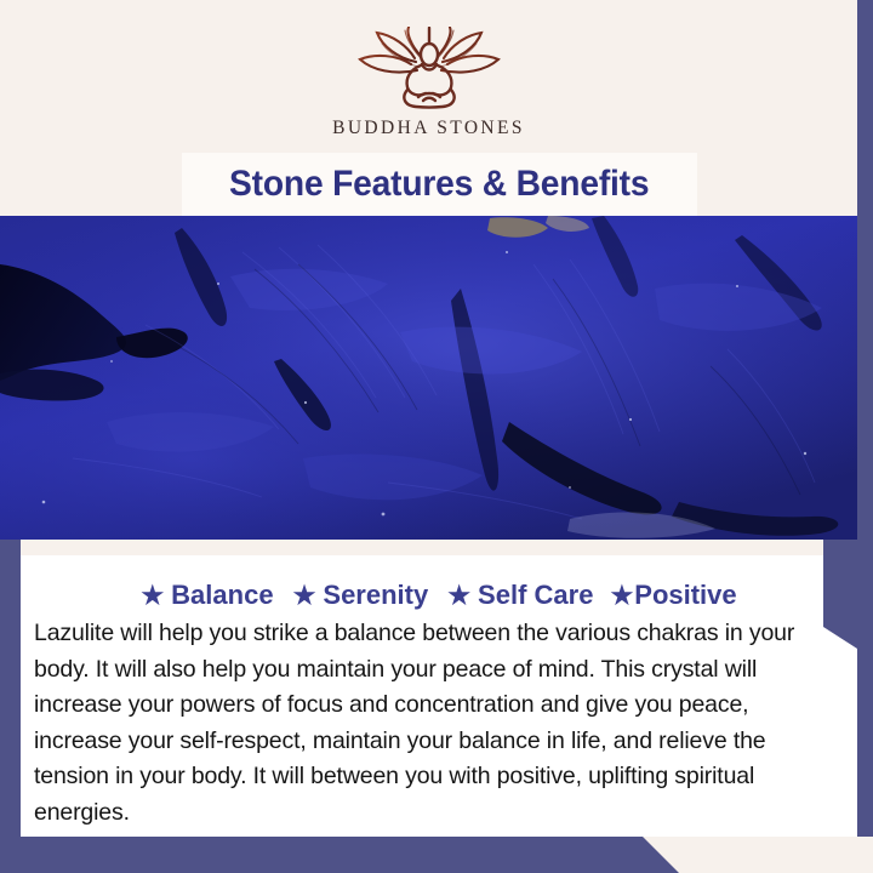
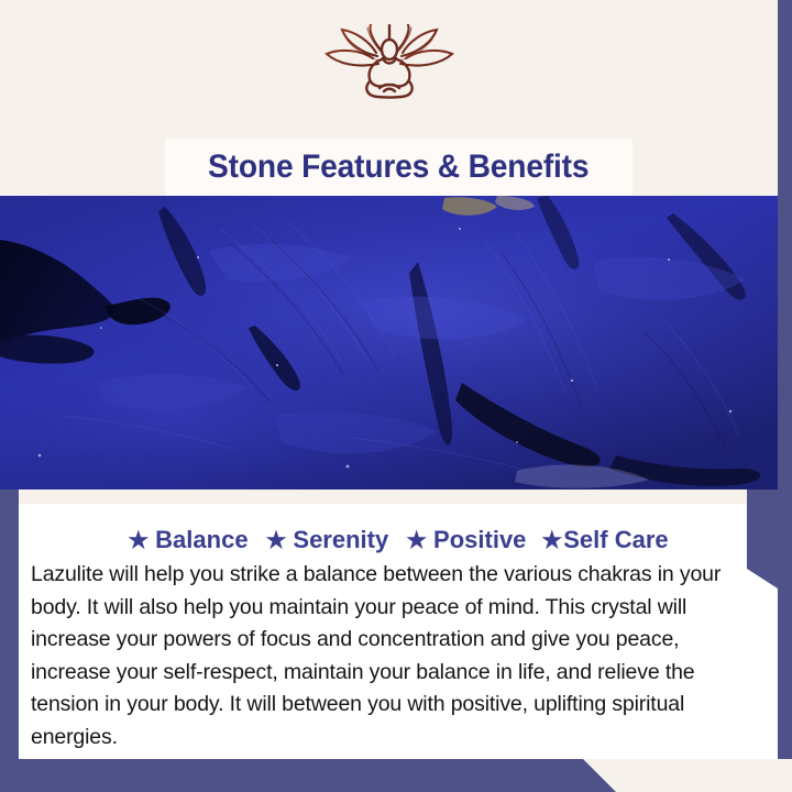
- BUDDHA STONES
  Stone Features & Benefits
  ★
  Balance
  ★
  Serenity
  ★
- Self Care
+ Positive
  ★
- Positive
+ Self Care
  Lazulite will help you strike a balance between the various chakras in your body. It will also help you maintain your peace of mind. This crystal will increase your powers of focus and concentration and give you peace, increase your self-respect, maintain your balance in life, and relieve the tension in your body. It will between you with positive, uplifting spiritual energies.
